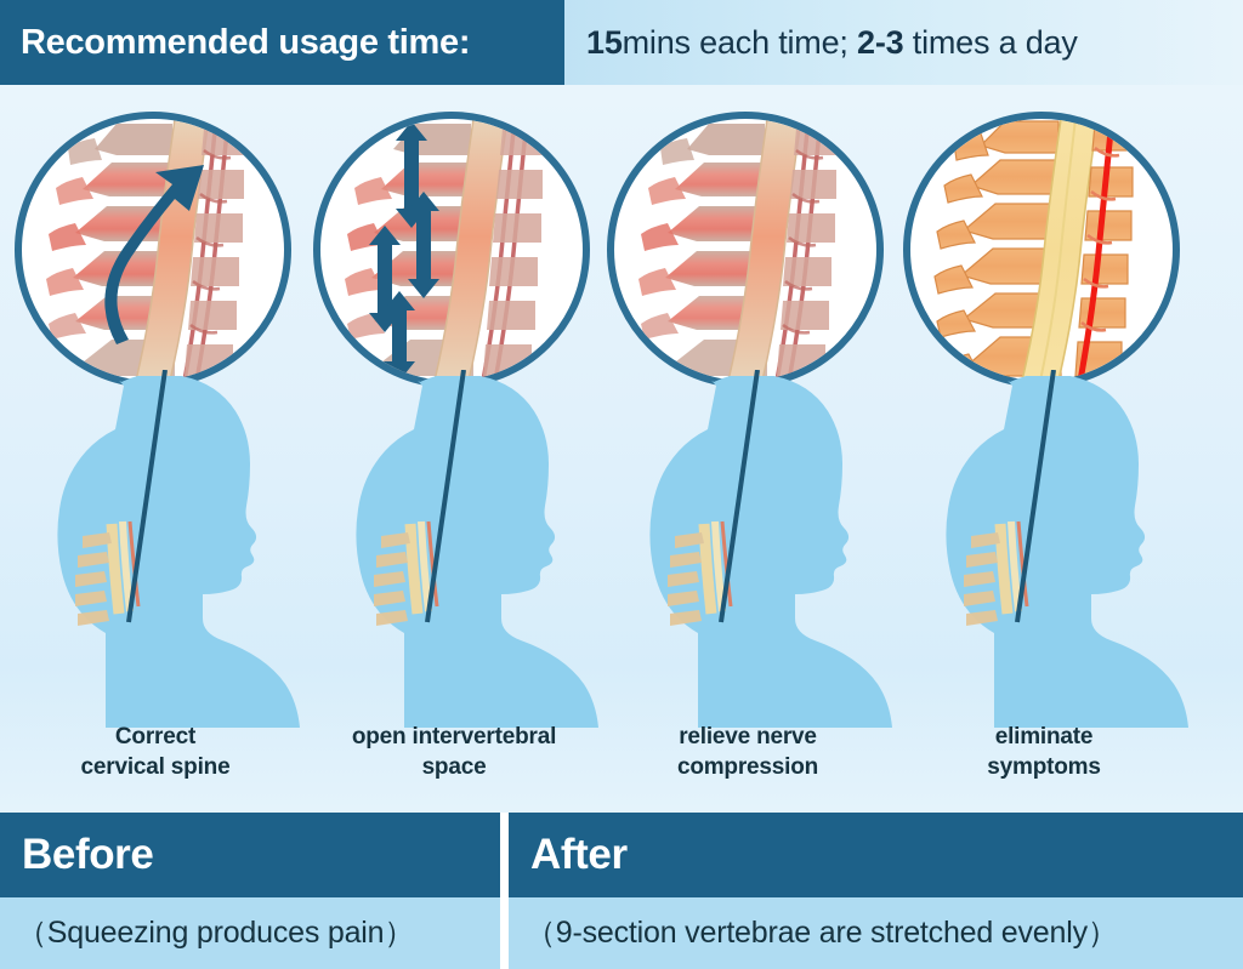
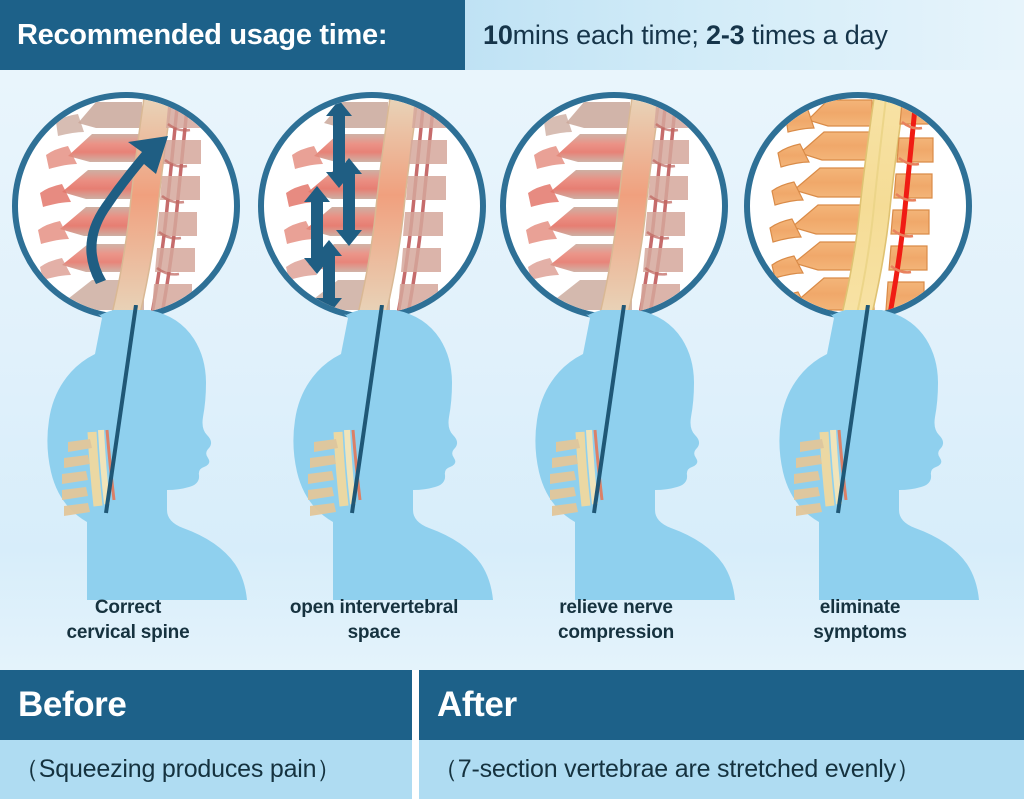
  Recommended usage time:
- 15mins each time; 2-3 times a day
+ 10mins each time; 2-3 times a day
  Correct
  cervical spine
  open intervertebral
  space
  relieve nerve
  compression
  eliminate
  symptoms
  Before
  （Squeezing produces pain）
  After
- （9-section vertebrae are stretched evenly）
+ （7-section vertebrae are stretched evenly）
